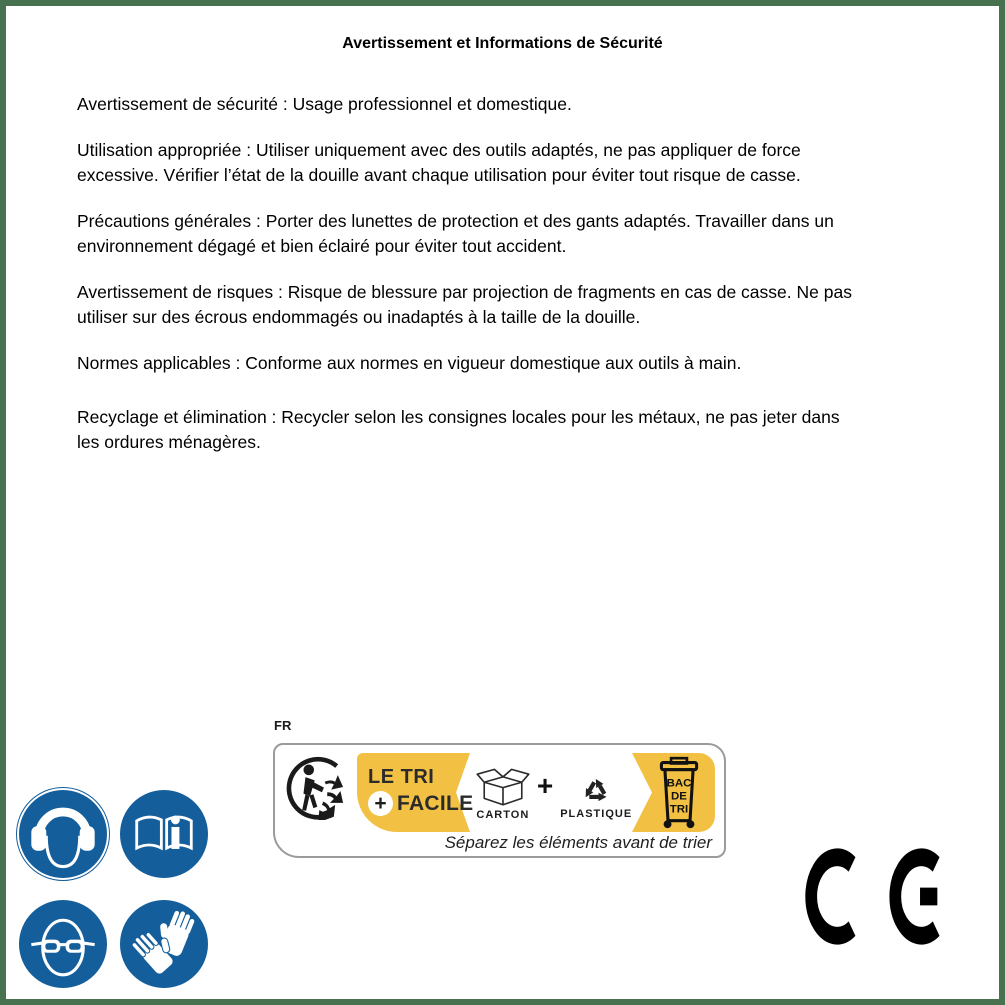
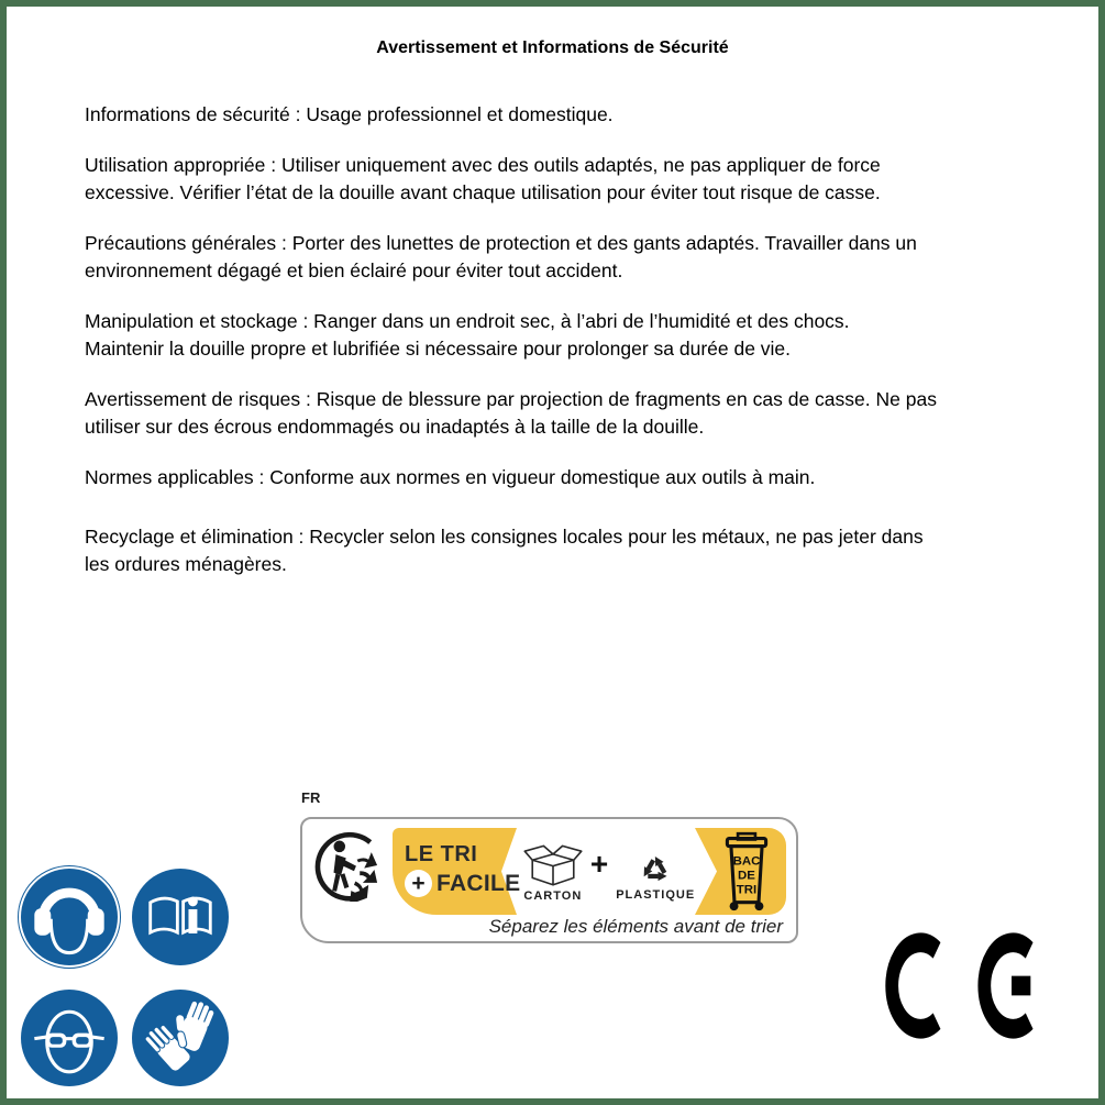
  Avertissement et Informations de Sécurité
- Avertissement de sécurité : Usage professionnel et domestique.
+ Informations de sécurité : Usage professionnel et domestique.
  Utilisation appropriée : Utiliser uniquement avec des outils adaptés, ne pas appliquer de force
  excessive. Vérifier l’état de la douille avant chaque utilisation pour éviter tout risque de casse.
  Précautions générales : Porter des lunettes de protection et des gants adaptés. Travailler dans un
  environnement dégagé et bien éclairé pour éviter tout accident.
+ Manipulation et stockage : Ranger dans un endroit sec, à l’abri de l’humidité et des chocs.
+ Maintenir la douille propre et lubrifiée si nécessaire pour prolonger sa durée de vie.
  Avertissement de risques : Risque de blessure par projection de fragments en cas de casse. Ne pas
  utiliser sur des écrous endommagés ou inadaptés à la taille de la douille.
  Normes applicables : Conforme aux normes en vigueur domestique aux outils à main.
  Recyclage et élimination : Recycler selon les consignes locales pour les métaux, ne pas jeter dans
  les ordures ménagères.
  FR
  CARTON
  +
  PLASTIQUE
  LE TRI
  +
  FACILE
  BAC
  DE
  TRI
  Séparez les éléments avant de trier
